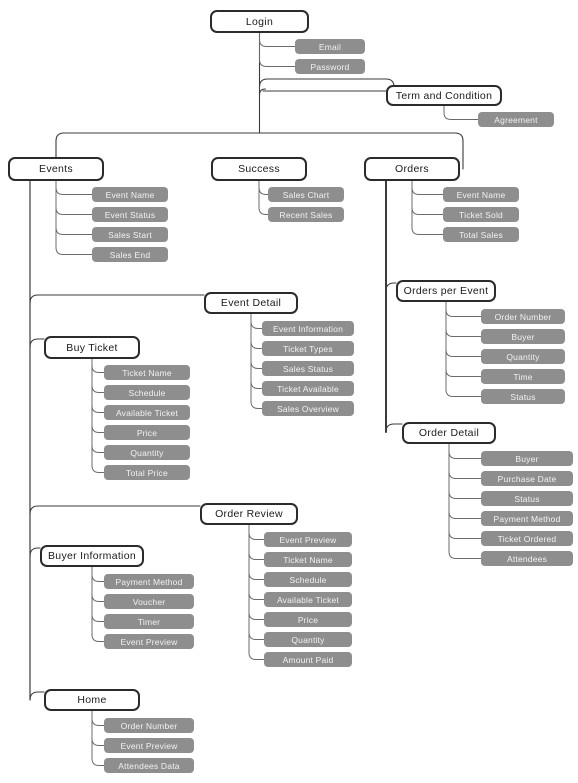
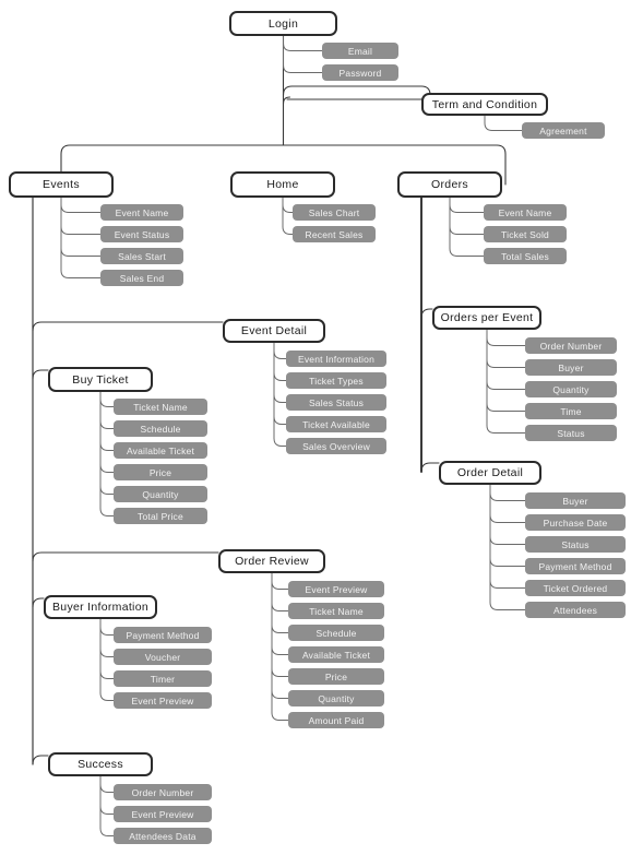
  Login
  Email
  Password
  Term and Condition
  Agreement
  Events
  Event Name
  Event Status
  Sales Start
  Sales End
- Success
+ Home
  Sales Chart
  Recent Sales
  Orders
  Event Name
  Ticket Sold
  Total Sales
  Event Detail
  Event Information
  Ticket Types
  Sales Status
  Ticket Available
  Sales Overview
  Orders per Event
  Order Number
  Buyer
  Quantity
  Time
  Status
  Buy Ticket
  Ticket Name
  Schedule
  Available Ticket
  Price
  Quantity
  Total Price
  Order Detail
  Buyer
  Purchase Date
  Status
  Payment Method
  Ticket Ordered
  Attendees
  Order Review
  Event Preview
  Ticket Name
  Schedule
  Available Ticket
  Price
  Quantity
  Amount Paid
  Buyer Information
  Payment Method
  Voucher
  Timer
  Event Preview
- Home
+ Success
  Order Number
  Event Preview
  Attendees Data
